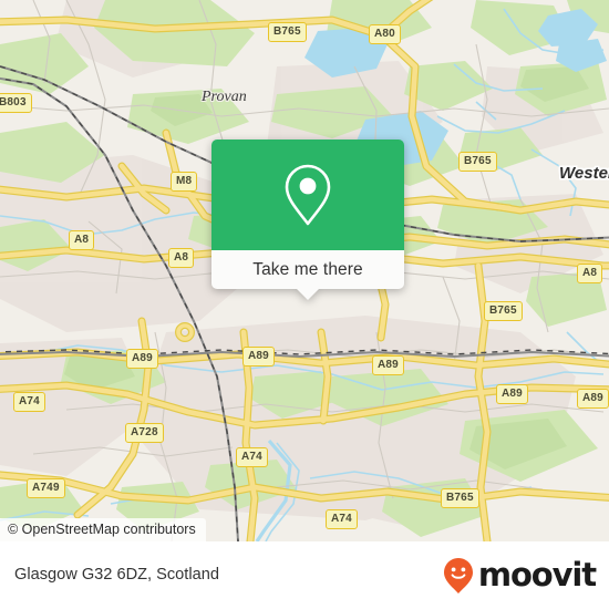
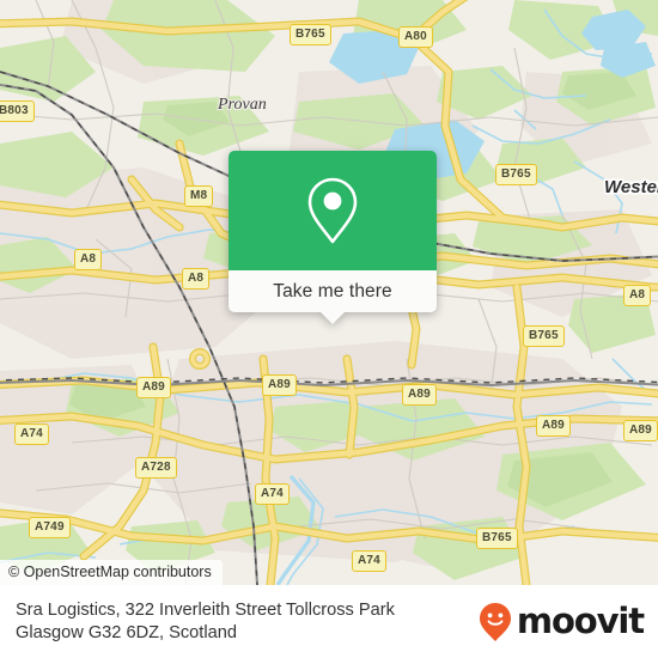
  Provan
  Weste
  B803
  B765
  A80
  B765
  M8
  A8
  A8
  A8
  B765
  A89
  A89
  A89
  A89
  A89
  A74
  A728
  A74
  A749
  B765
  A74
  Take me there
  © OpenStreetMap contributors
+ Sra Logistics, 322 Inverleith Street Tollcross Park
  Glasgow G32 6DZ, Scotland
  moovit
